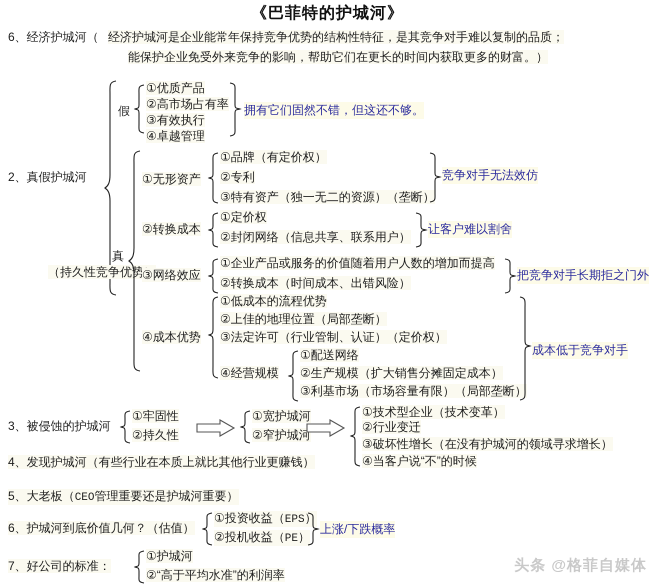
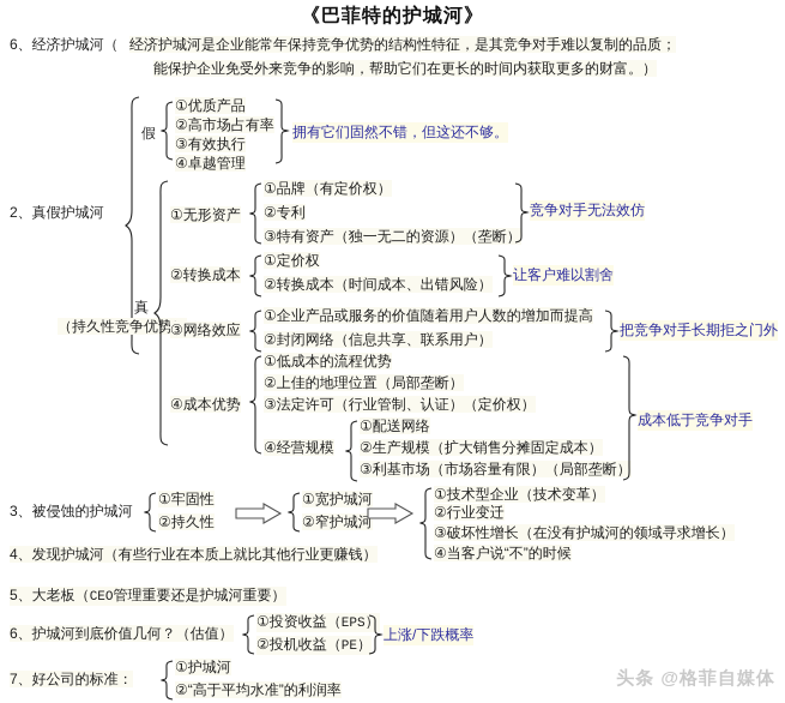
  《巴菲特的护城河》
  6、经济护城河（
  经济护城河是企业能常年保持竞争优势的结构性特征，是其竞争对手难以复制的品质；
  能保护企业免受外来竞争的影响，帮助它们在更长的时间内获取更多的财富。）
  2、真假护城河
  假
  ①优质产品
  ②高市场占有率
  ③有效执行
  ④卓越管理
  拥有它们固然不错，但这还不够。
  真
  （持久性竞争优势
  ①无形资产
  ①品牌（有定价权）
  ②专利
  ③特有资产（独一无二的资源）（垄断）
  竞争对手无法效仿
  ②转换成本
  ①定价权
- ②封闭网络（信息共享、联系用户）
+ ②转换成本（时间成本、出错风险）
  让客户难以割舍
  ③网络效应
  ①企业产品或服务的价值随着用户人数的增加而提高
- ②转换成本（时间成本、出错风险）
+ ②封闭网络（信息共享、联系用户）
  把竞争对手长期拒之门外
  ④成本优势
  ①低成本的流程优势
  ②上佳的地理位置（局部垄断）
  ③法定许可（行业管制、认证）（定价权）
  ④经营规模
  ①配送网络
  ②生产规模（扩大销售分摊固定成本）
  ③利基市场（市场容量有限）（局部垄断）
  成本低于竞争对手
  3、被侵蚀的护城河
  ①牢固性
  ②持久性
  ①宽护城河
  ②窄护城河
  ①技术型企业（技术变革）
  ②行业变迁
  ③破坏性增长（在没有护城河的领域寻求增长）
  ④当客户说“不”的时候
  4、发现护城河（有些行业在本质上就比其他行业更赚钱）
  5、大老板（CEO管理重要还是护城河重要）
  6、护城河到底价值几何？（估值）
  ①投资收益（EPS）
  ②投机收益（PE）
  上涨/下跌概率
  7、好公司的标准：
  ①护城河
  ②“高于平均水准”的利润率
  头条 @格菲自媒体
